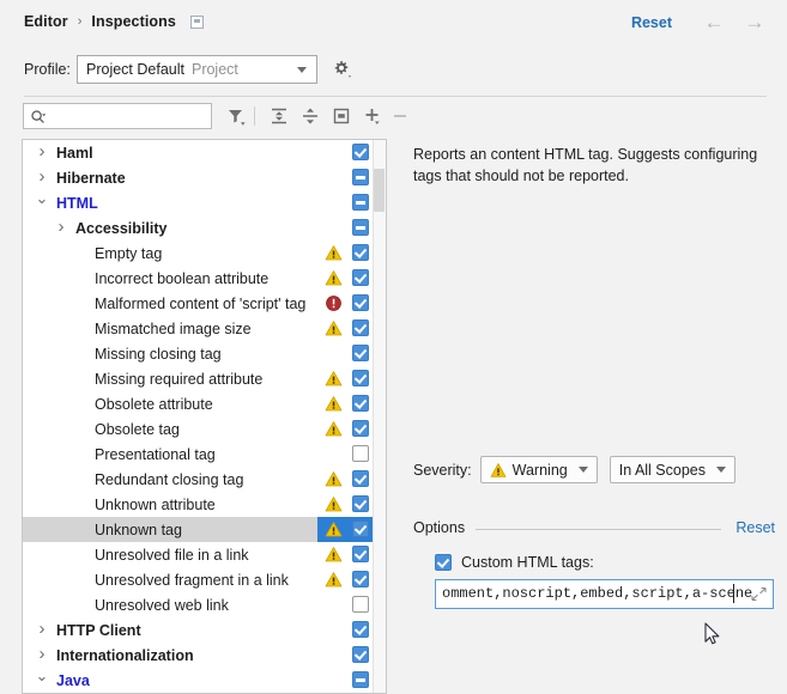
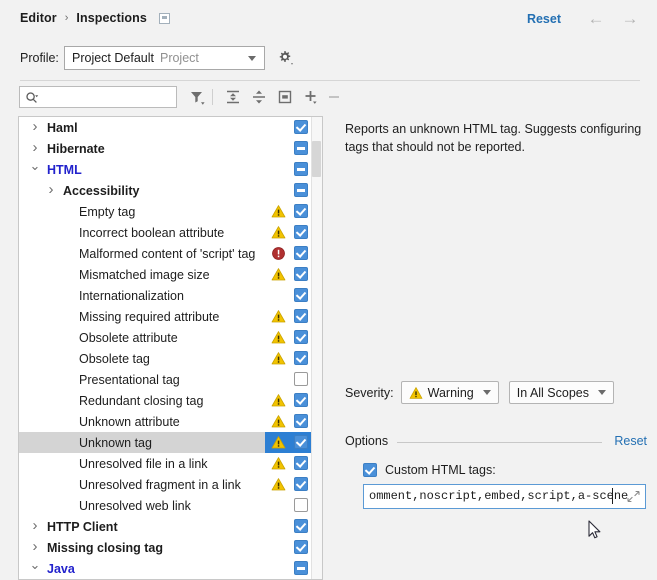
  Editor
  ›
  Inspections
  Reset
  ←
  →
  Profile:
  Project Default
  Project
  Haml
  Hibernate
  HTML
  Accessibility
  Empty tag
  Incorrect boolean attribute
  Malformed content of 'script' tag
  Mismatched image size
- Missing closing tag
+ Internationalization
  Missing required attribute
  Obsolete attribute
  Obsolete tag
  Presentational tag
  Redundant closing tag
  Unknown attribute
  Unknown tag
  Unresolved file in a link
  Unresolved fragment in a link
  Unresolved web link
  HTTP Client
- Internationalization
+ Missing closing tag
  Java
- Reports an content HTML tag. Suggests configuring tags that should not be reported.
+ Reports an unknown HTML tag. Suggests configuring tags that should not be reported.
  Severity:
  Warning
  In All Scopes
  Options
  Reset
  Custom HTML tags:
  оmment,noscript,embed,script,a-scene
